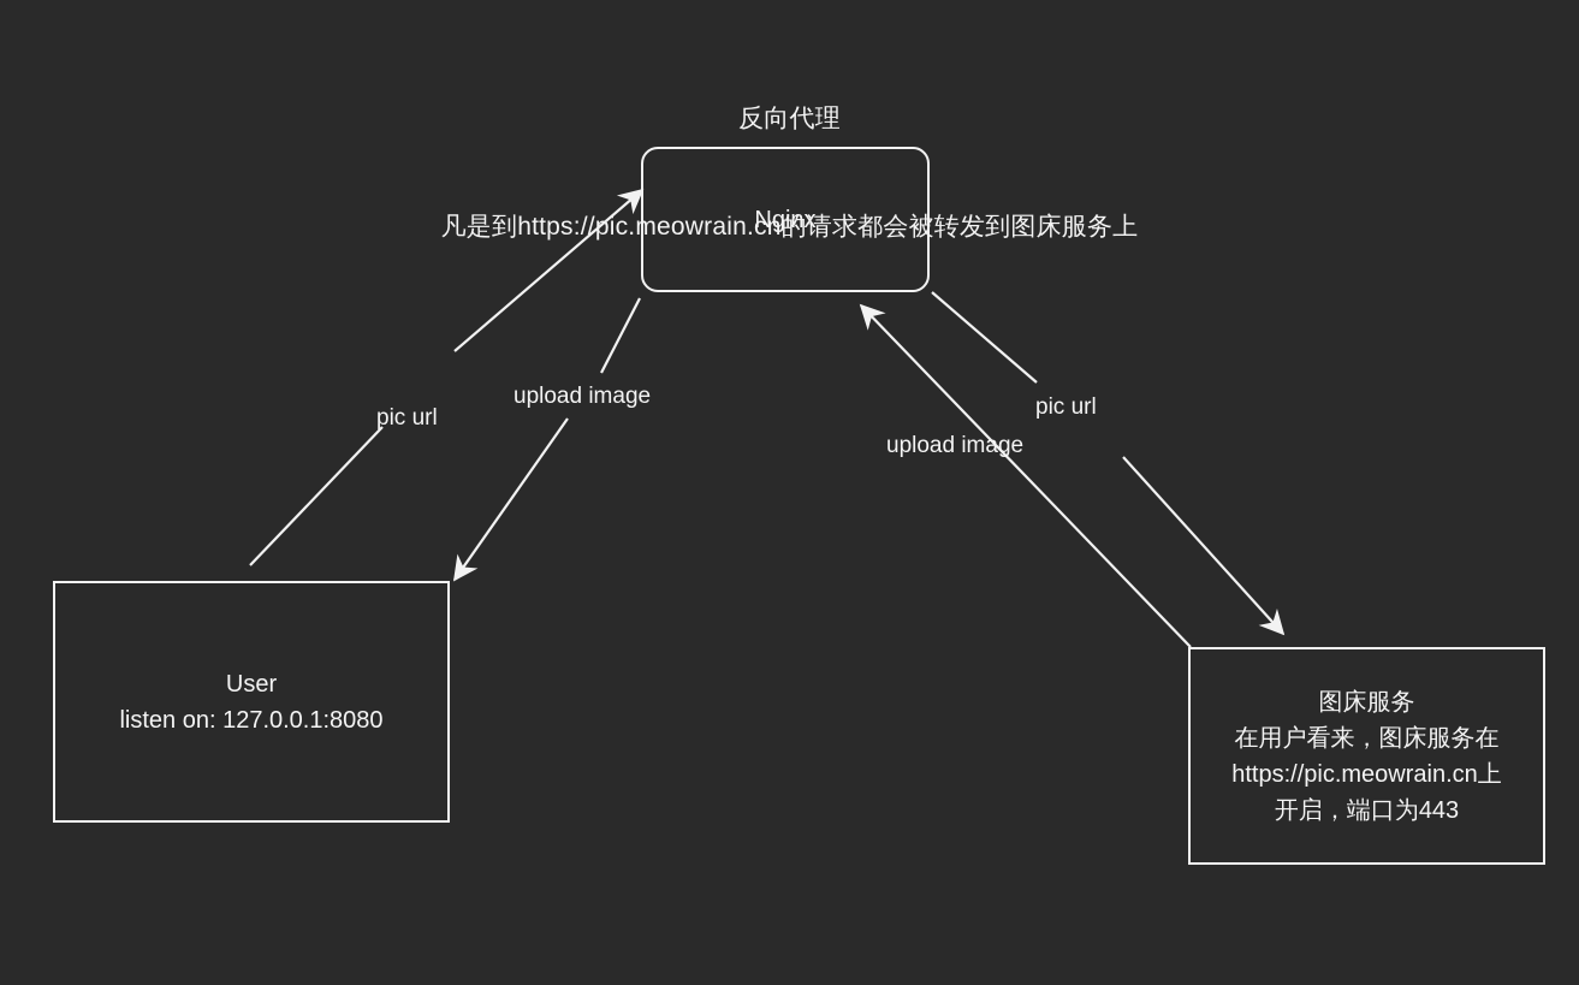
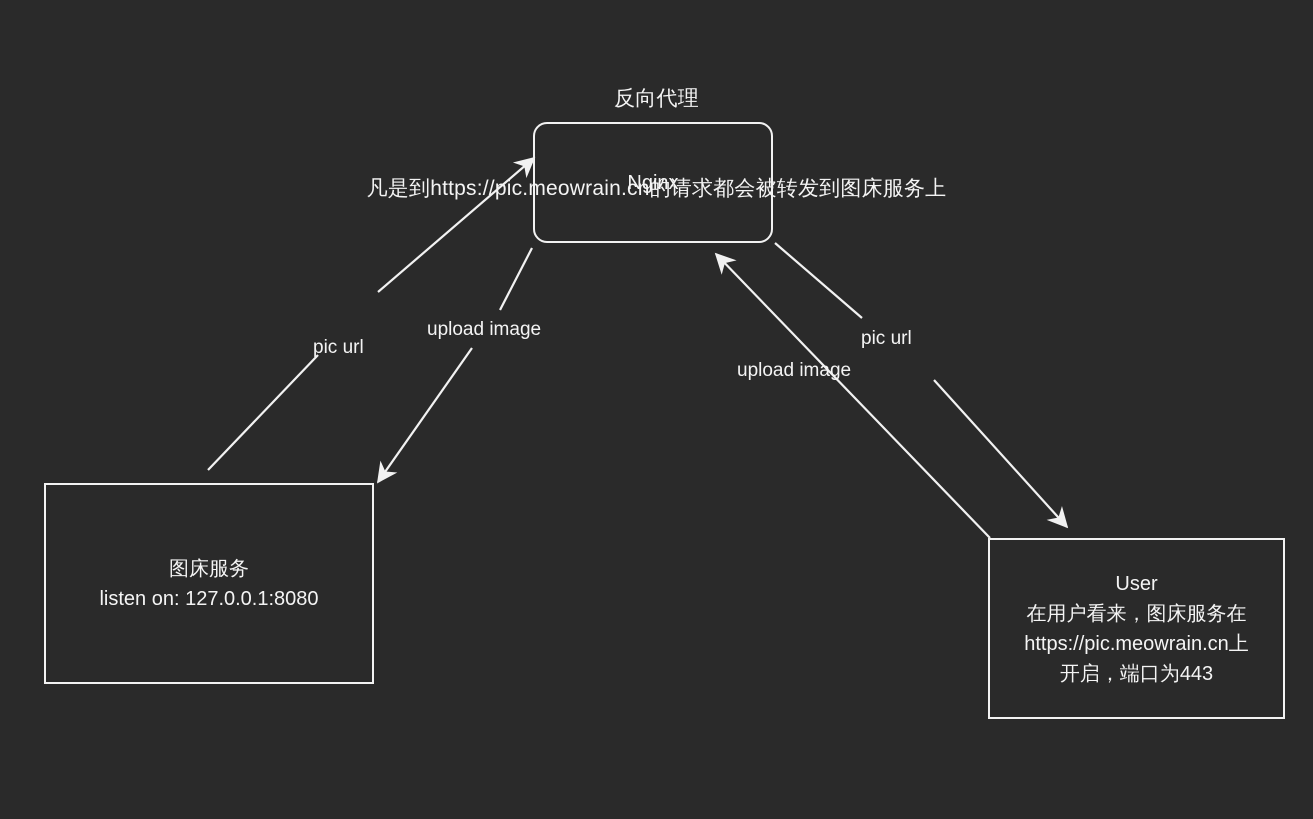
  反向代理
  凡是到https://pic.meowrain.cn的请求都会被转发到图床服务上
  Nginx
- User
+ 图床服务
  listen on: 127.0.0.1:8080
- 图床服务
+ User
  在用户看来，图床服务在
  https://pic.meowrain.cn上
  开启，端口为443
  pic url
  upload image
  pic url
  upload image
